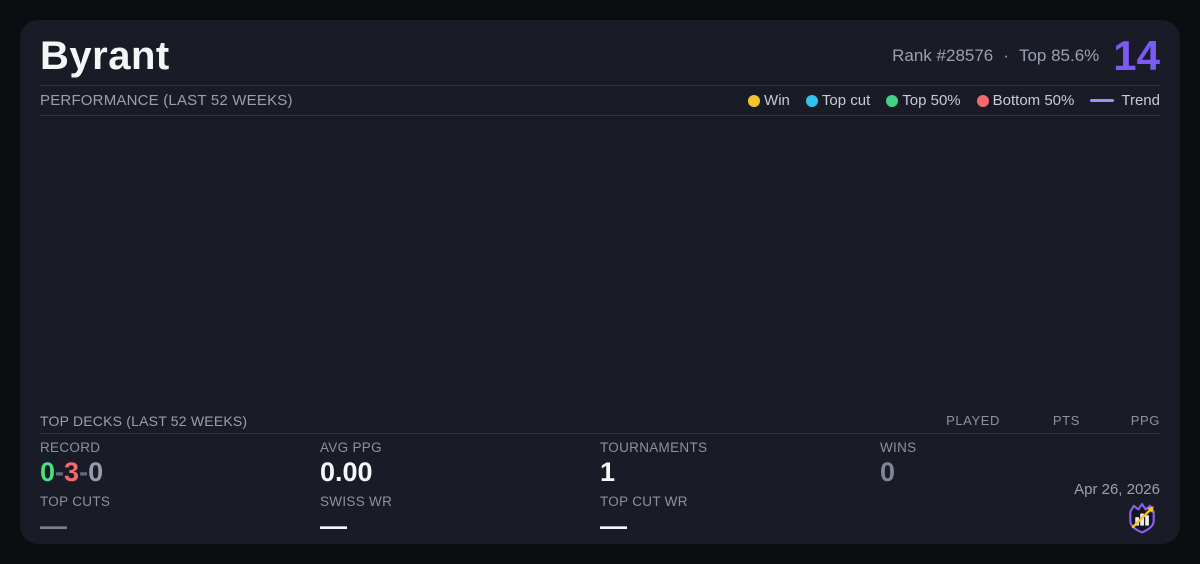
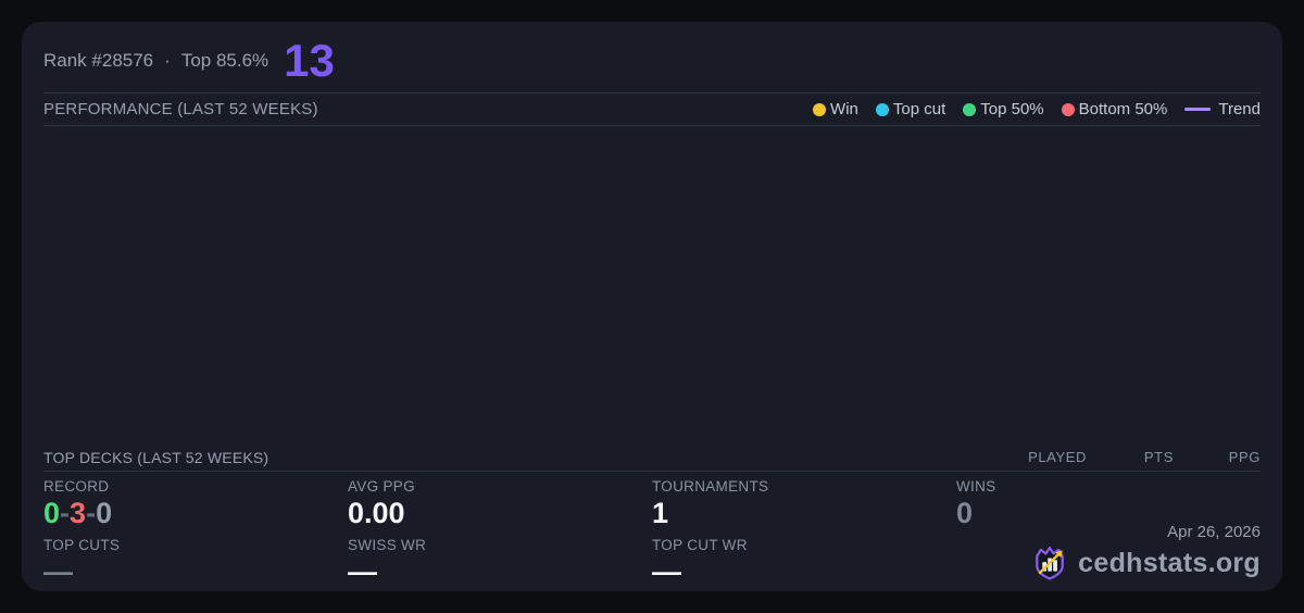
- Byrant
  Rank #28576
  ·
  Top 85.6%
- 14
+ 13
  PERFORMANCE (LAST 52 WEEKS)
  Win
  Top cut
  Top 50%
  Bottom 50%
  Trend
  TOP DECKS (LAST 52 WEEKS)
  PLAYED
  PTS
  PPG
  RECORD
  0-3-0
  AVG PPG
  0.00
  TOURNAMENTS
  1
  WINS
  0
  TOP CUTS
  —
  SWISS WR
  —
  TOP CUT WR
  —
  Apr 26, 2026
+ cedhstats.org
